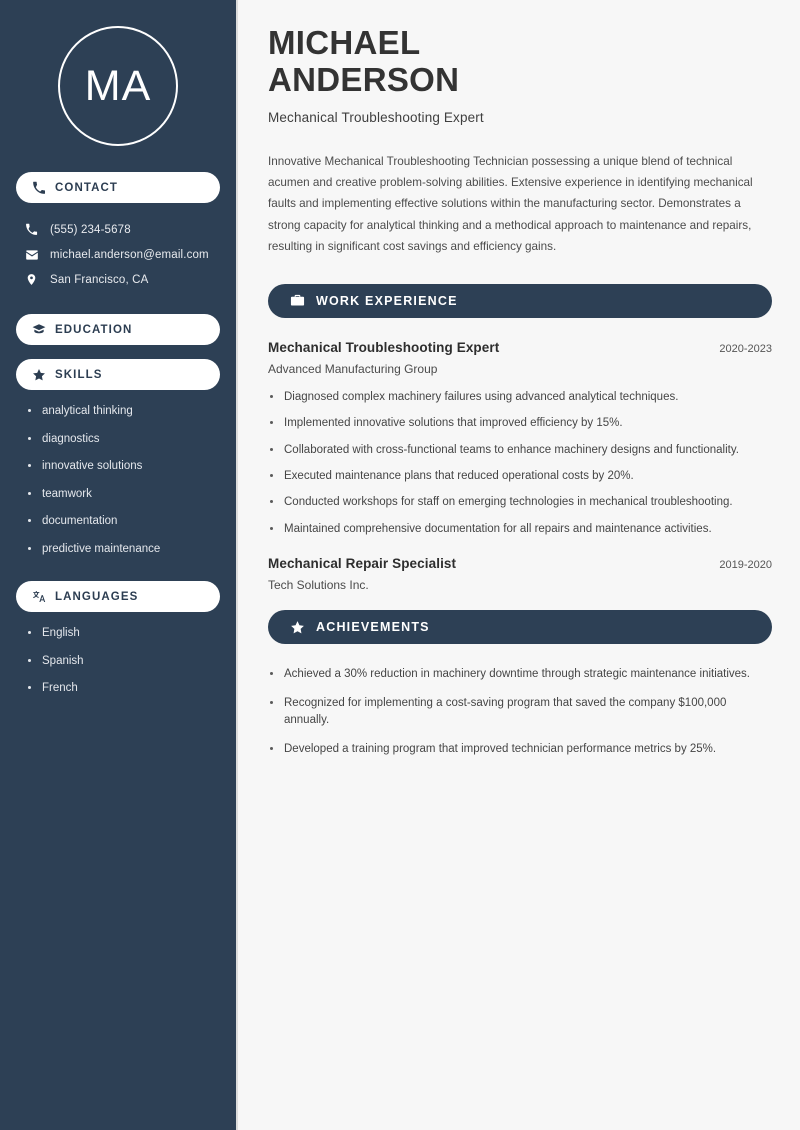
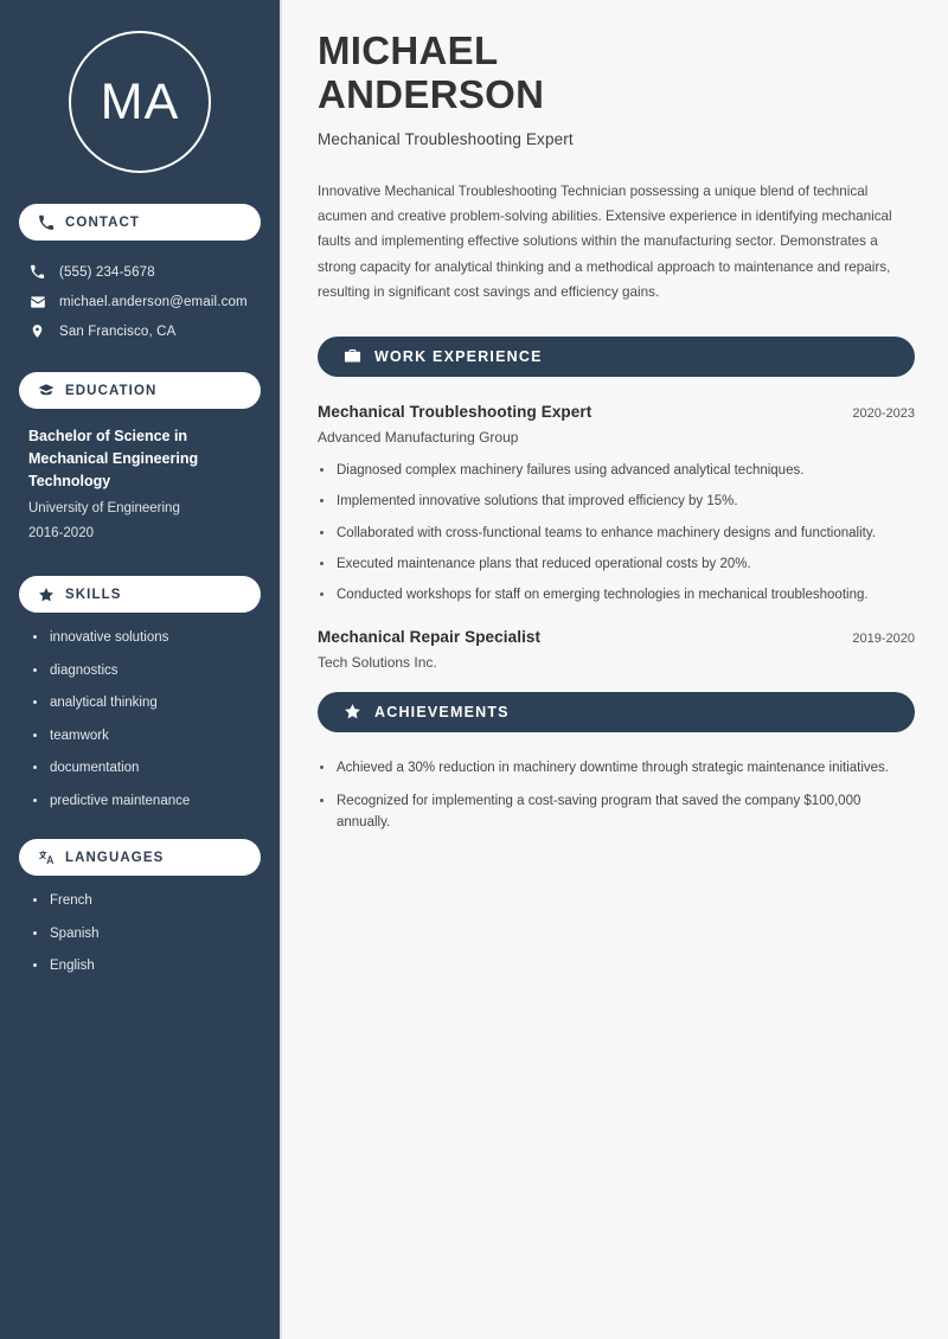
  MA
  CONTACT
  (555) 234-5678
  michael.anderson@email.com
  San Francisco, CA
  EDUCATION
+ Bachelor of Science in Mechanical Engineering Technology
+ University of Engineering
+ 2016-2020
  SKILLS
- analytical thinking
+ innovative solutions
  diagnostics
- innovative solutions
+ analytical thinking
  teamwork
  documentation
  predictive maintenance
  LANGUAGES
- English
+ French
  Spanish
- French
+ English
  MICHAEL
  ANDERSON
  Mechanical Troubleshooting Expert
  Innovative Mechanical Troubleshooting Technician possessing a unique blend of technical acumen and creative problem-solving abilities. Extensive experience in identifying mechanical faults and implementing effective solutions within the manufacturing sector. Demonstrates a strong capacity for analytical thinking and a methodical approach to maintenance and repairs, resulting in significant cost savings and efficiency gains.
  WORK EXPERIENCE
  Mechanical Troubleshooting Expert
  2020-2023
  Advanced Manufacturing Group
  Diagnosed complex machinery failures using advanced analytical techniques.
  Implemented innovative solutions that improved efficiency by 15%.
  Collaborated with cross-functional teams to enhance machinery designs and functionality.
  Executed maintenance plans that reduced operational costs by 20%.
  Conducted workshops for staff on emerging technologies in mechanical troubleshooting.
- Maintained comprehensive documentation for all repairs and maintenance activities.
  Mechanical Repair Specialist
  2019-2020
  Tech Solutions Inc.
  ACHIEVEMENTS
  Achieved a 30% reduction in machinery downtime through strategic maintenance initiatives.
  Recognized for implementing a cost-saving program that saved the company $100,000 annually.
- Developed a training program that improved technician performance metrics by 25%.
